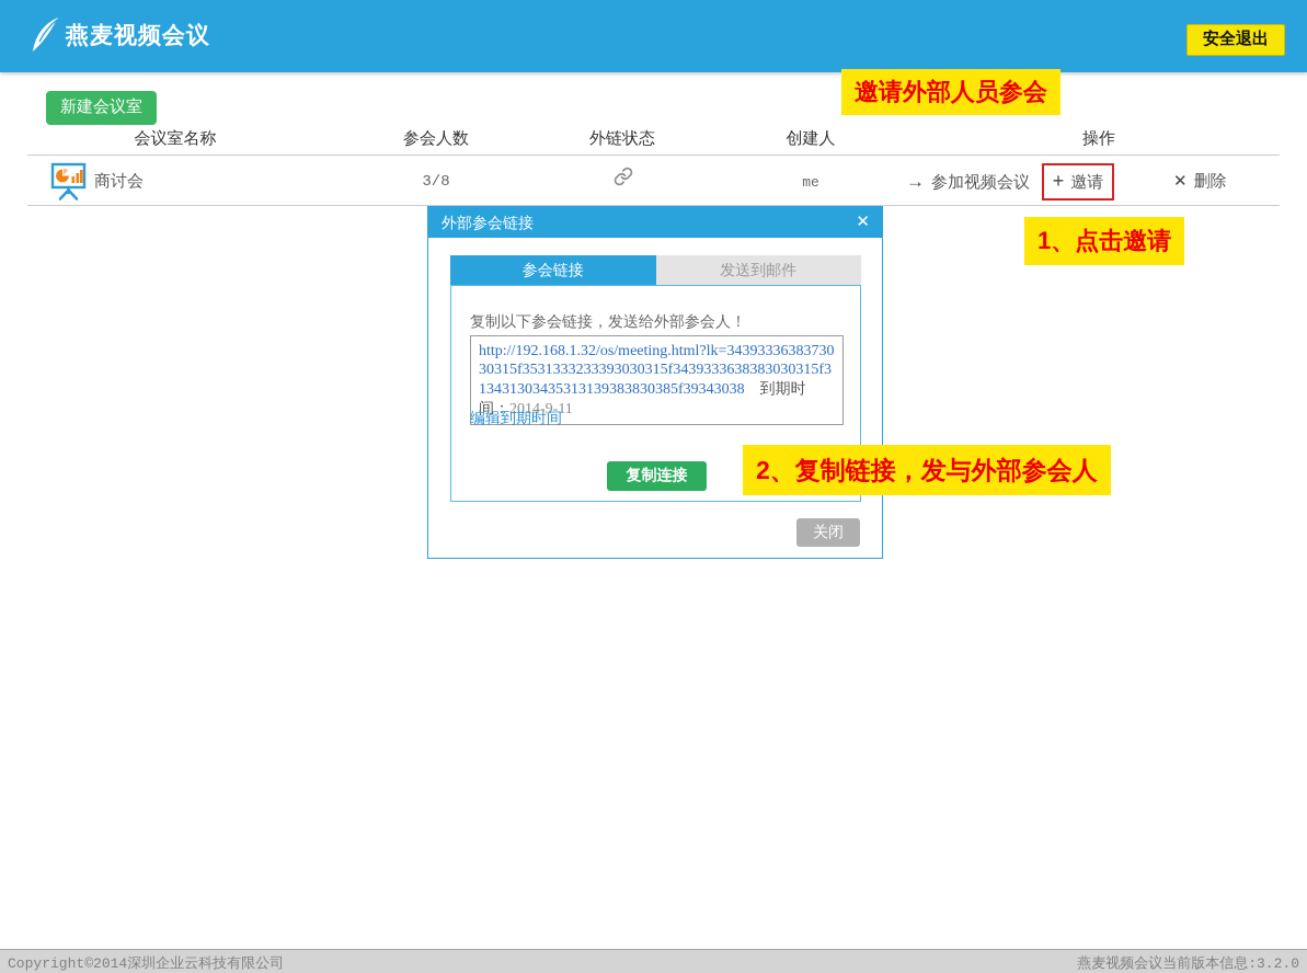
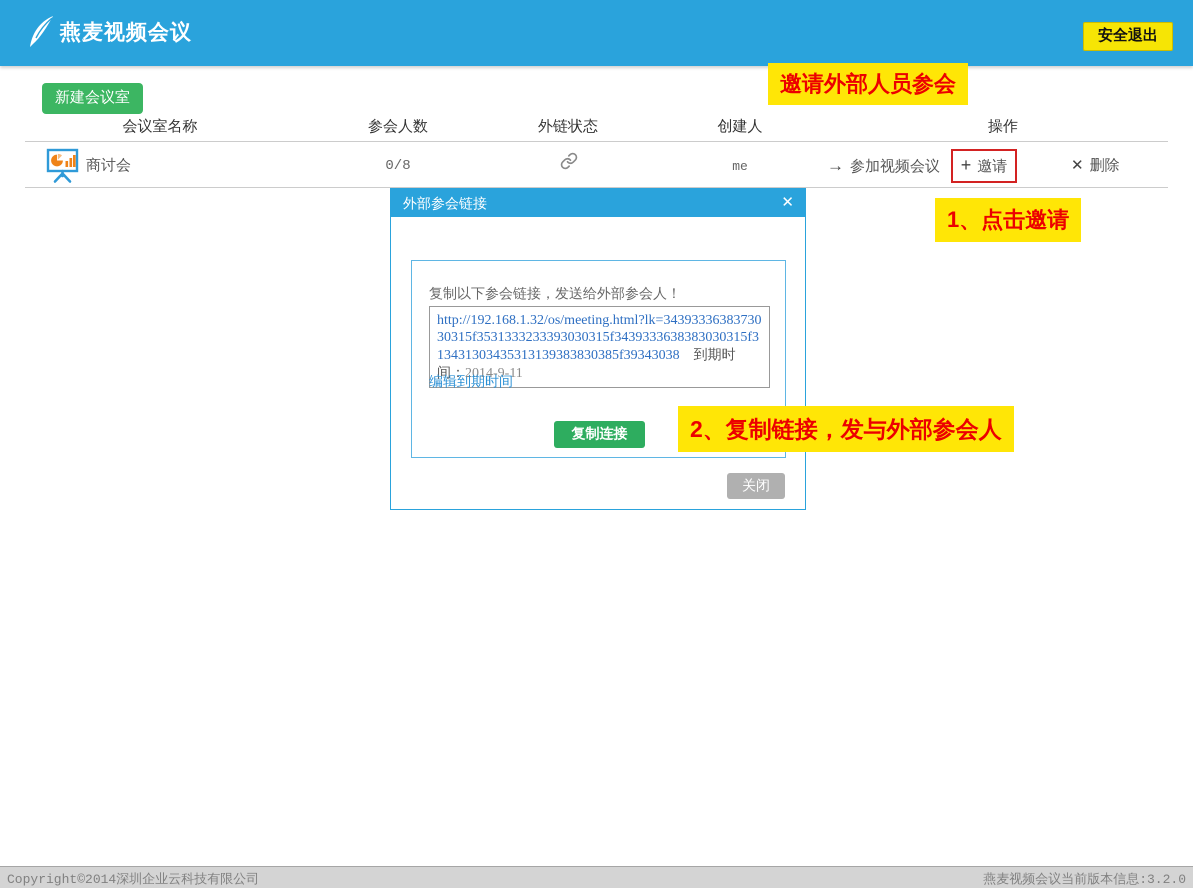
  燕麦视频会议
  安全退出
  新建会议室
  会议室名称
  参会人数
  外链状态
  创建人
  操作
  商讨会
- 3/8
+ 0/8
  me
  → 参加视频会议
  + 邀请
  ✕ 删除
  外部参会链接
  ✕
- 参会链接
- 发送到邮件
  复制以下参会链接，发送给外部参会人！
  http://192.168.1.32/os/meeting.html?lk=3439333638373030315f3531333233393030315f3439333638383030315f313431303435313139383830385f39343038 到期时间：2014-9-11
  编辑到期时间
  复制连接
  关闭
  邀请外部人员参会
  1、点击邀请
  2、复制链接，发与外部参会人
  Copyright©2014深圳企业云科技有限公司
  燕麦视频会议当前版本信息:3.2.0
